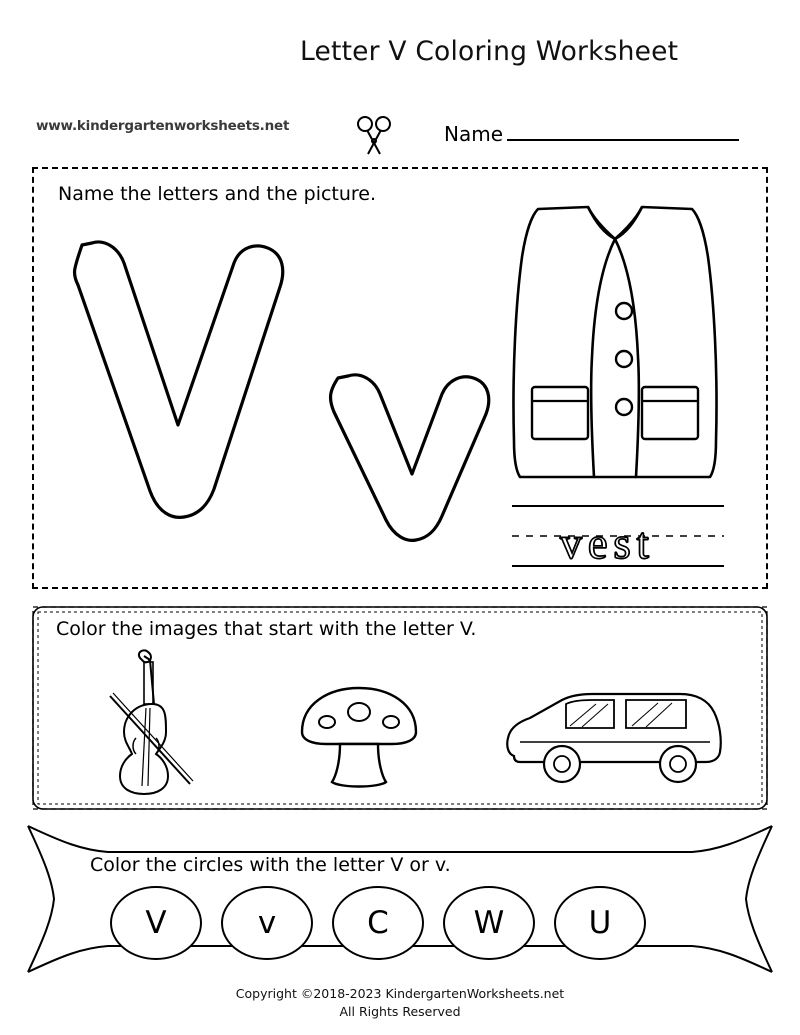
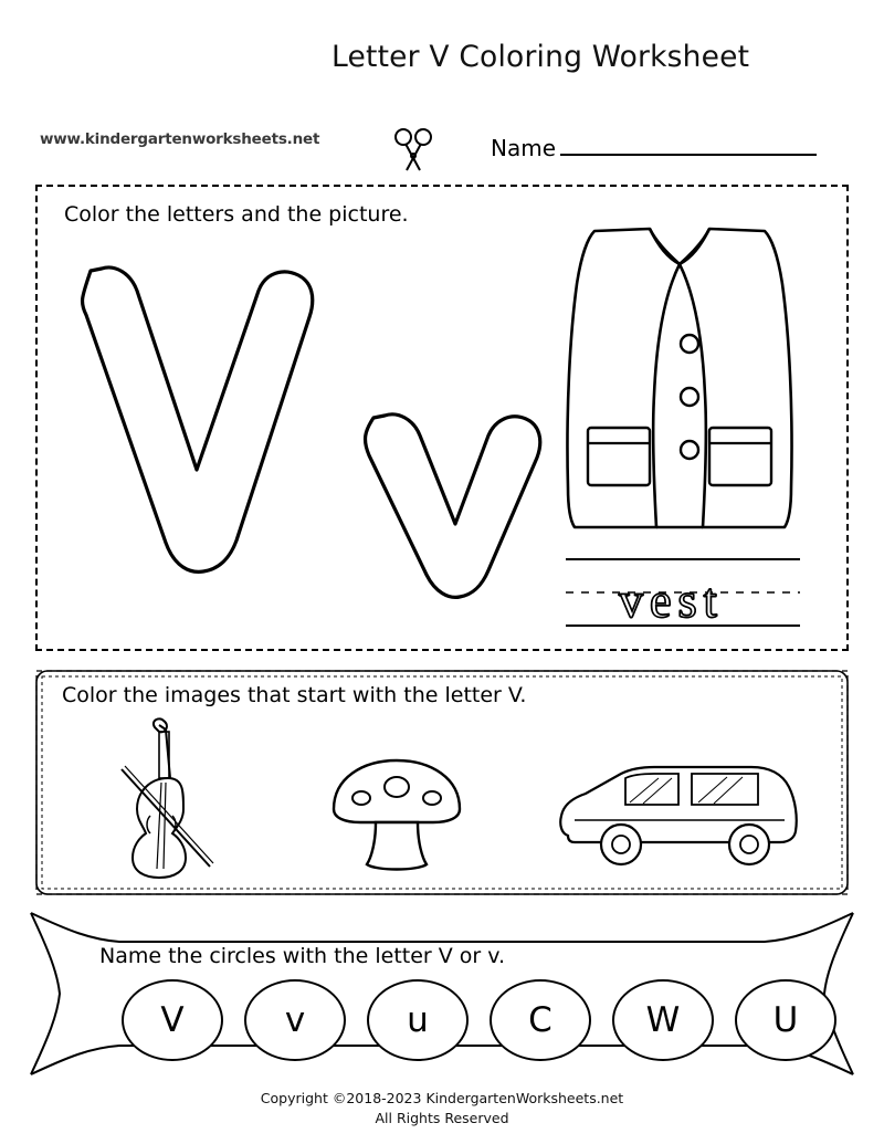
  www.kindergartenworksheets.net
  Letter V Coloring Worksheet
  Name
- Name the letters and the picture.
+ Color the letters and the picture.
  vest
  Color the images that start with the letter V.
- Color the circles with the letter V or v.
+ Name the circles with the letter V or v.
  V
  v
+ u
  C
  W
  U
  Copyright ©2018-2023 KindergartenWorksheets.net
  All Rights Reserved
